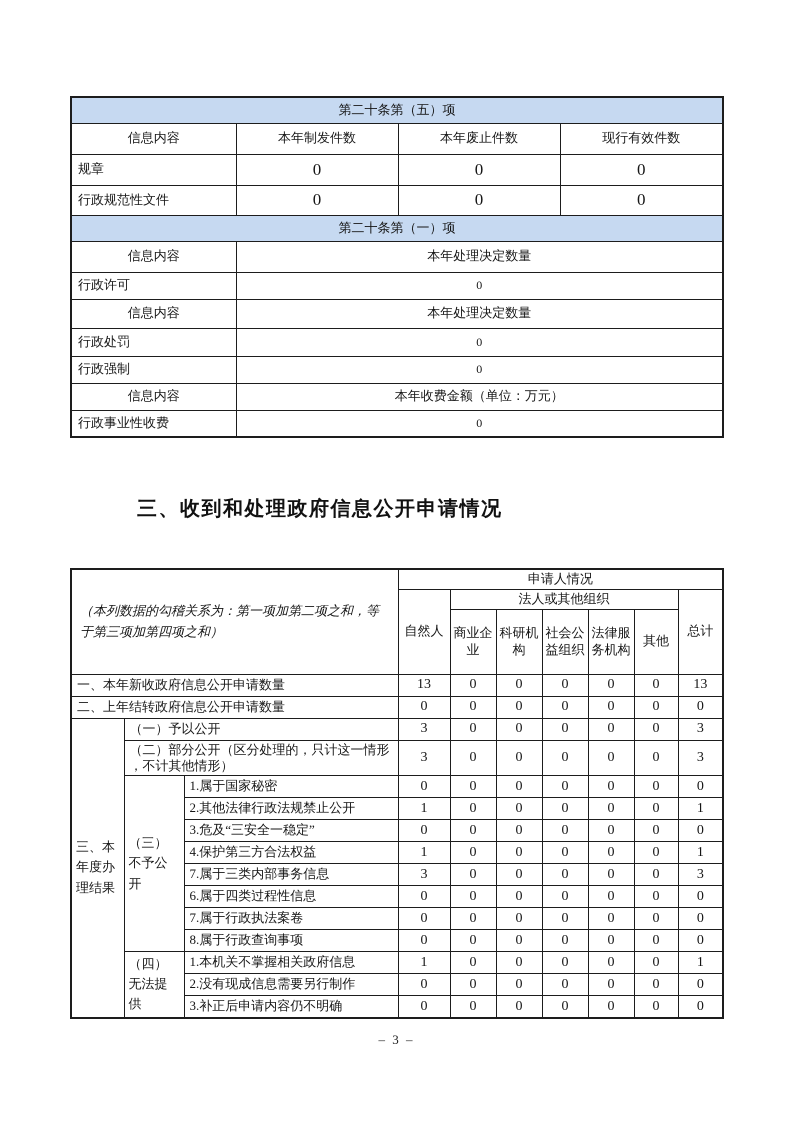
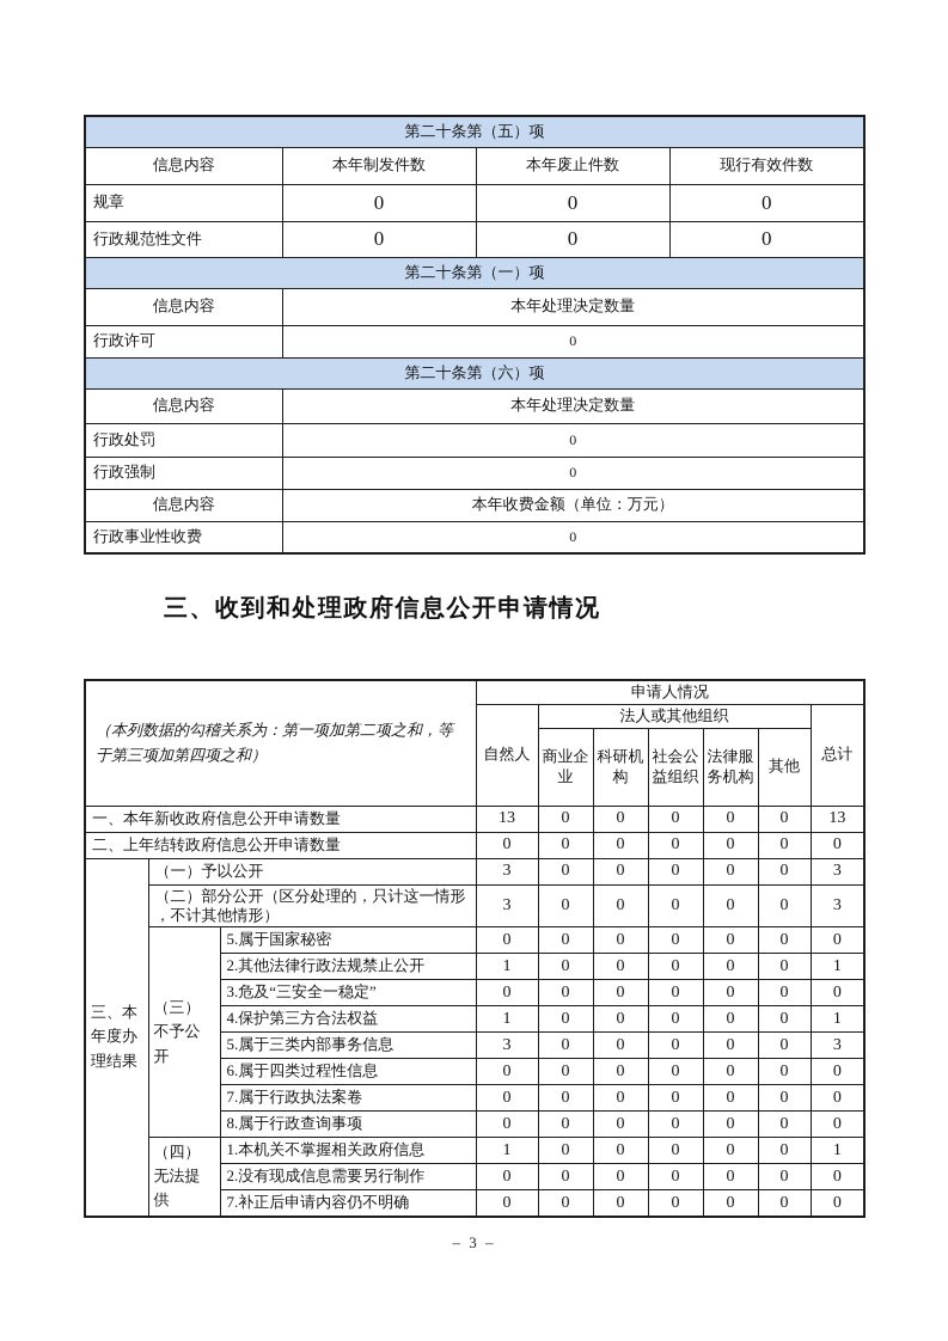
  第二十条第（五）项
  信息内容	本年制发件数	本年废止件数	现行有效件数
  规章	0	0	0
  行政规范性文件	0	0	0
  第二十条第（一）项
  信息内容	本年处理决定数量
  行政许可	0
+ 第二十条第（六）项
  信息内容	本年处理决定数量
  行政处罚	0
  行政强制	0
  信息内容	本年收费金额（单位：万元）
  行政事业性收费	0
  三、收到和处理政府信息公开申请情况
  （本列数据的勾稽关系为：第一项加第二项之和，等于第三项加第四项之和）	申请人情况
  自然人	法人或其他组织	总计
  商业企业	科研机构	社会公益组织	法律服务机构	其他
  一、本年新收政府信息公开申请数量	13	0	0	0	0	0	13
  二、上年结转政府信息公开申请数量	0	0	0	0	0	0	0
  三、本年度办理结果	（一）予以公开	3	0	0	0	0	0	3
  （二）部分公开（区分处理的，只计这一情形，不计其他情形）	3	0	0	0	0	0	3
- （三）不予公开	1.属于国家秘密	0	0	0	0	0	0	0
+ （三）不予公开	5.属于国家秘密	0	0	0	0	0	0	0
  2.其他法律行政法规禁止公开	1	0	0	0	0	0	1
  3.危及“三安全一稳定”	0	0	0	0	0	0	0
  4.保护第三方合法权益	1	0	0	0	0	0	1
- 7.属于三类内部事务信息	3	0	0	0	0	0	3
+ 5.属于三类内部事务信息	3	0	0	0	0	0	3
  6.属于四类过程性信息	0	0	0	0	0	0	0
  7.属于行政执法案卷	0	0	0	0	0	0	0
  8.属于行政查询事项	0	0	0	0	0	0	0
  （四）无法提供	1.本机关不掌握相关政府信息	1	0	0	0	0	0	1
  2.没有现成信息需要另行制作	0	0	0	0	0	0	0
- 3.补正后申请内容仍不明确	0	0	0	0	0	0	0
+ 7.补正后申请内容仍不明确	0	0	0	0	0	0	0
  – 3 –
